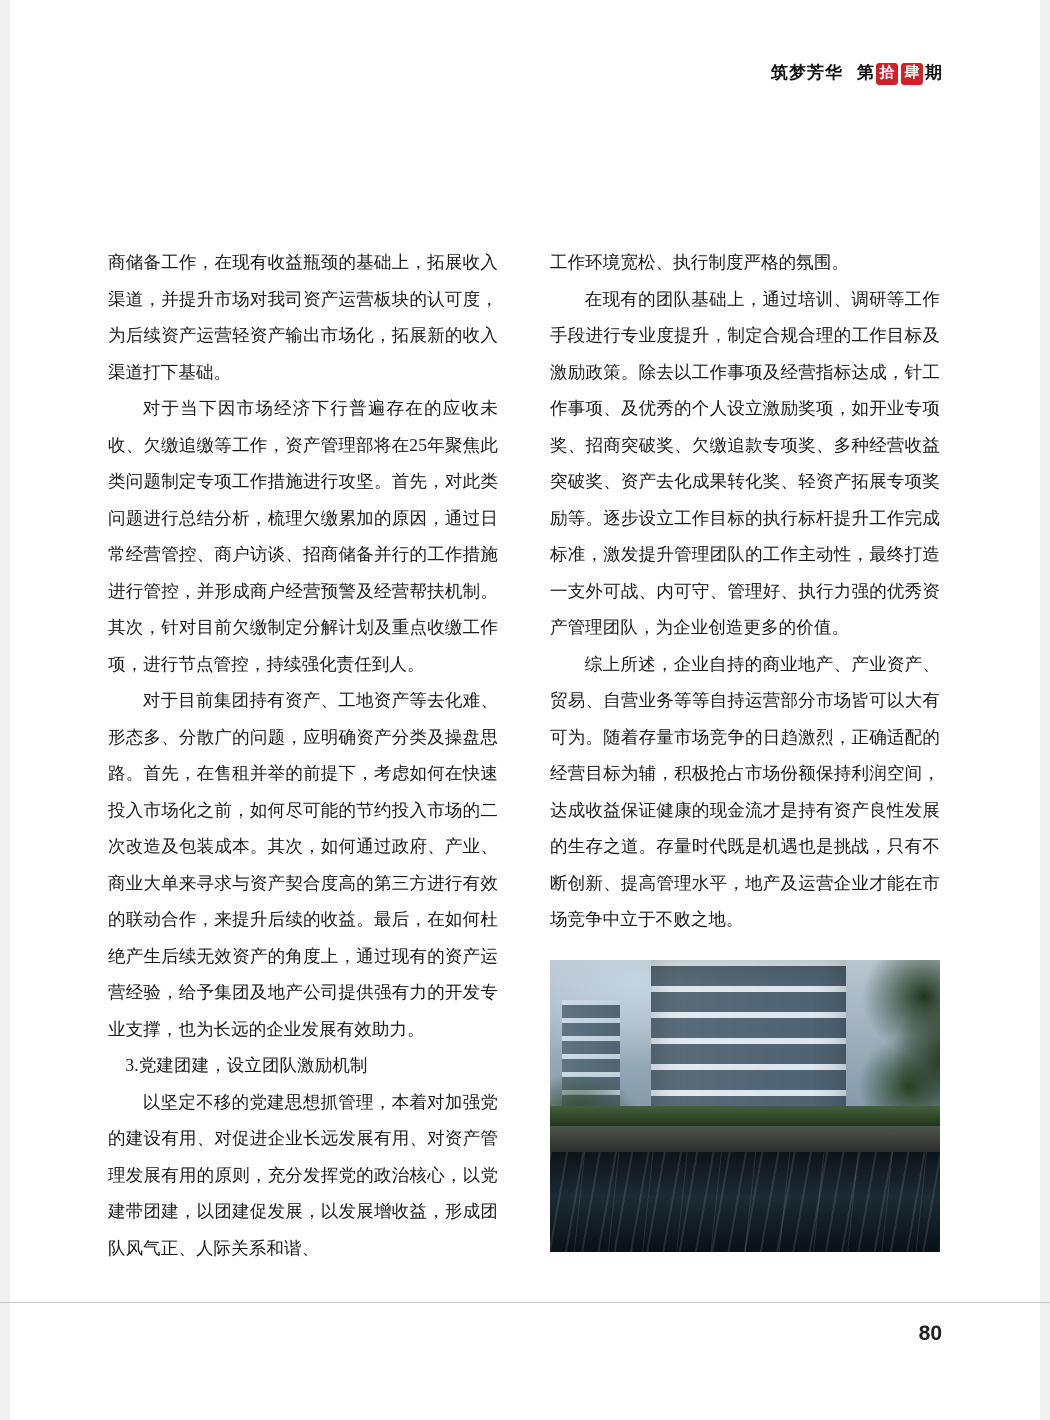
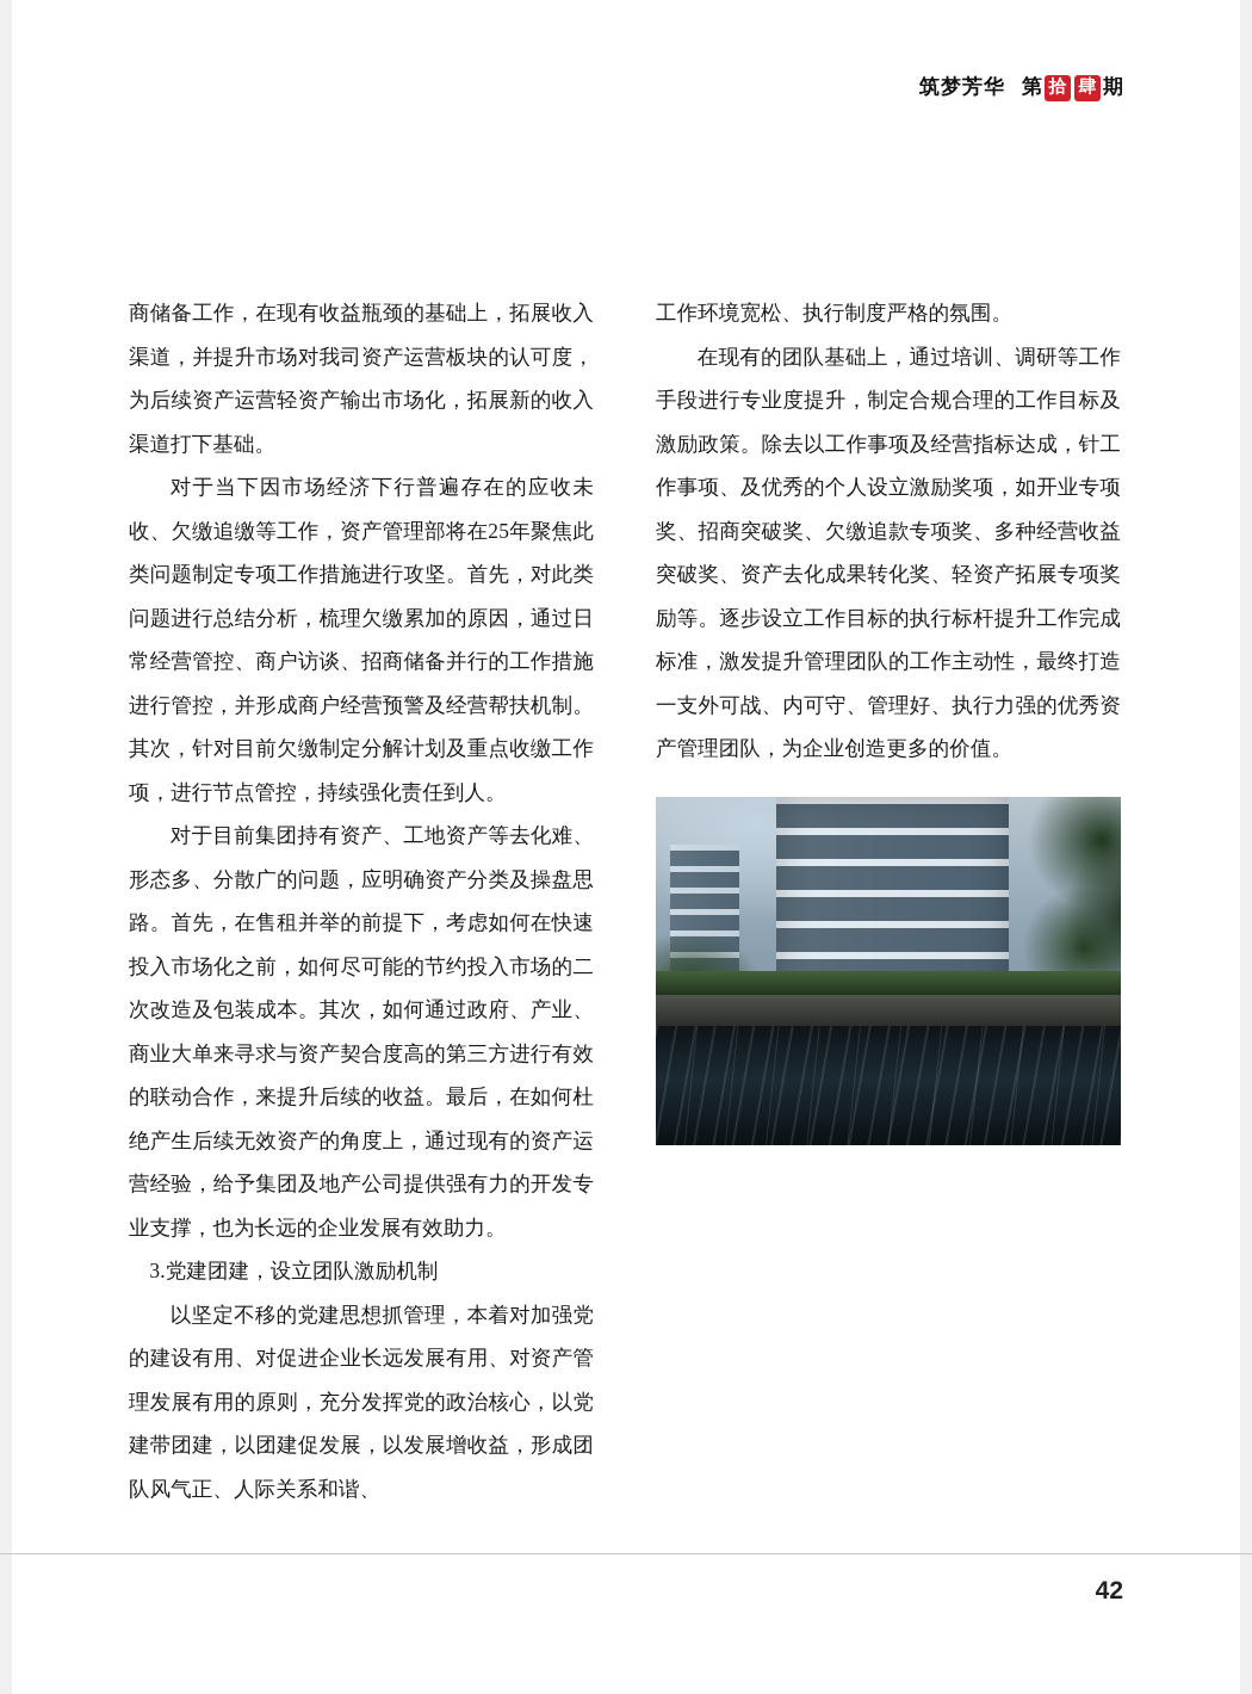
  筑梦芳华
  第
  拾
  肆
  期
  商储备工作，在现有收益瓶颈的基础上，拓展收入渠道，并提升市场对我司资产运营板块的认可度，为后续资产运营轻资产输出市场化，拓展新的收入渠道打下基础。
  对于当下因市场经济下行普遍存在的应收未收、欠缴追缴等工作，资产管理部将在25年聚焦此类问题制定专项工作措施进行攻坚。首先，对此类问题进行总结分析，梳理欠缴累加的原因，通过日常经营管控、商户访谈、招商储备并行的工作措施进行管控，并形成商户经营预警及经营帮扶机制。其次，针对目前欠缴制定分解计划及重点收缴工作项，进行节点管控，持续强化责任到人。
  对于目前集团持有资产、工地资产等去化难、形态多、分散广的问题，应明确资产分类及操盘思路。首先，在售租并举的前提下，考虑如何在快速投入市场化之前，如何尽可能的节约投入市场的二次改造及包装成本。其次，如何通过政府、产业、商业大单来寻求与资产契合度高的第三方进行有效的联动合作，来提升后续的收益。最后，在如何杜绝产生后续无效资产的角度上，通过现有的资产运营经验，给予集团及地产公司提供强有力的开发专业支撑，也为长远的企业发展有效助力。
  3.党建团建，设立团队激励机制
  以坚定不移的党建思想抓管理，本着对加强党的建设有用、对促进企业长远发展有用、对资产管理发展有用的原则，充分发挥党的政治核心，以党建带团建，以团建促发展，以发展增收益，形成团队风气正、人际关系和谐、
  工作环境宽松、执行制度严格的氛围。
  在现有的团队基础上，通过培训、调研等工作手段进行专业度提升，制定合规合理的工作目标及激励政策。除去以工作事项及经营指标达成，针工作事项、及优秀的个人设立激励奖项，如开业专项奖、招商突破奖、欠缴追款专项奖、多种经营收益突破奖、资产去化成果转化奖、轻资产拓展专项奖励等。逐步设立工作目标的执行标杆提升工作完成标准，激发提升管理团队的工作主动性，最终打造一支外可战、内可守、管理好、执行力强的优秀资产管理团队，为企业创造更多的价值。
- 综上所述，企业自持的商业地产、产业资产、贸易、自营业务等等自持运营部分市场皆可以大有可为。随着存量市场竞争的日趋激烈，正确适配的经营目标为辅，积极抢占市场份额保持利润空间，达成收益保证健康的现金流才是持有资产良性发展的生存之道。存量时代既是机遇也是挑战，只有不断创新、提高管理水平，地产及运营企业才能在市场竞争中立于不败之地。
- 80
+ 42
